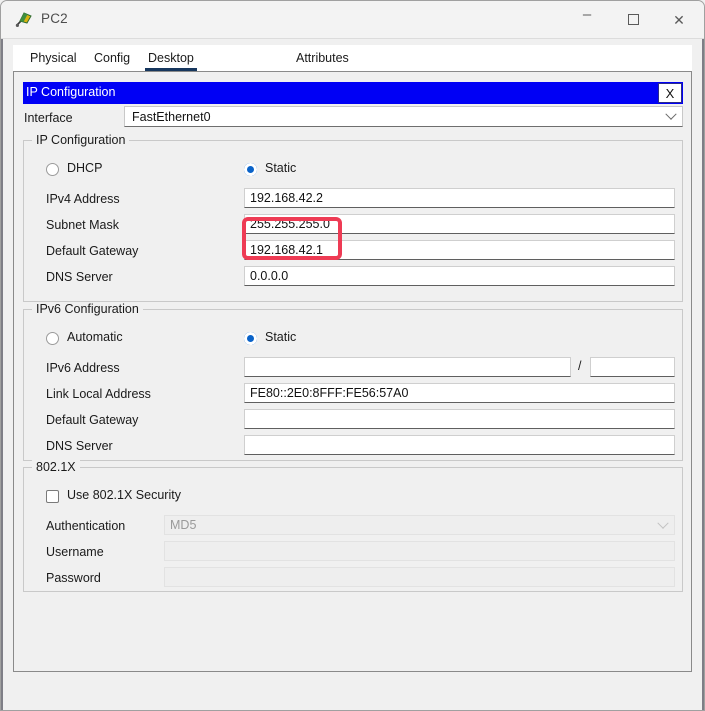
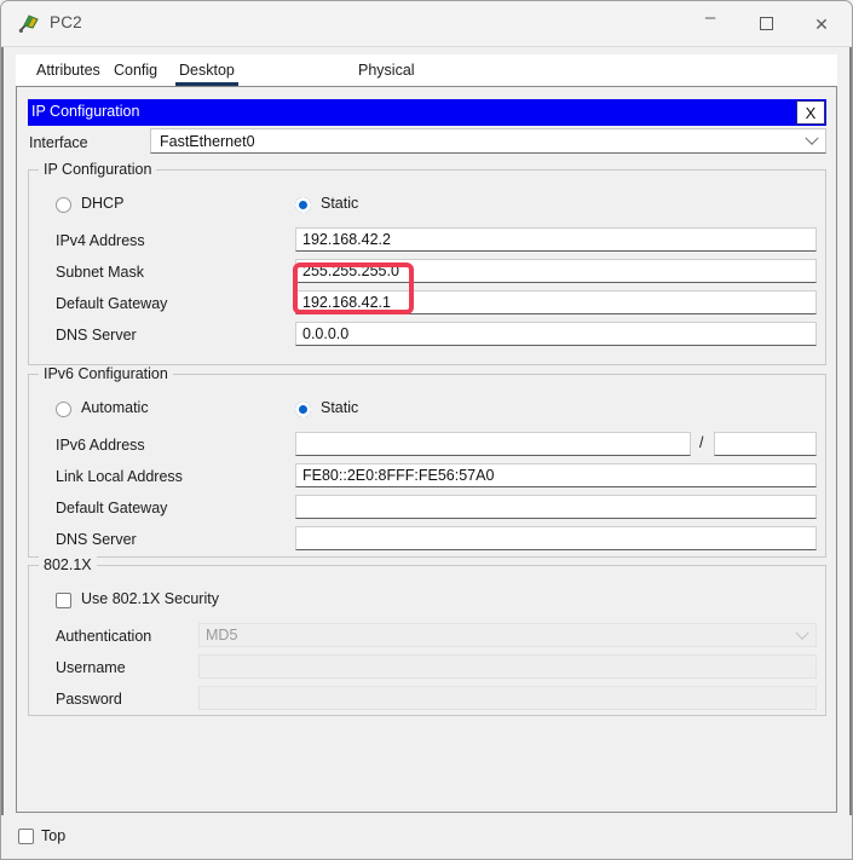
  PC2
  –
  ✕
- Physical
+ Attributes
  Config
  Desktop
- Attributes
+ Physical
  IP Configuration
  X
  Interface
  FastEthernet0
  IP Configuration
  DHCP
  Static
  IPv4 Address
  192.168.42.2
  Subnet Mask
  255.255.255.0
  Default Gateway
  192.168.42.1
  DNS Server
  0.0.0.0
  IPv6 Configuration
  Automatic
  Static
  IPv6 Address
  /
  Link Local Address
  FE80::2E0:8FFF:FE56:57A0
  Default Gateway
  DNS Server
  802.1X
  Use 802.1X Security
  Authentication
  MD5
  Username
  Password
+ Top
